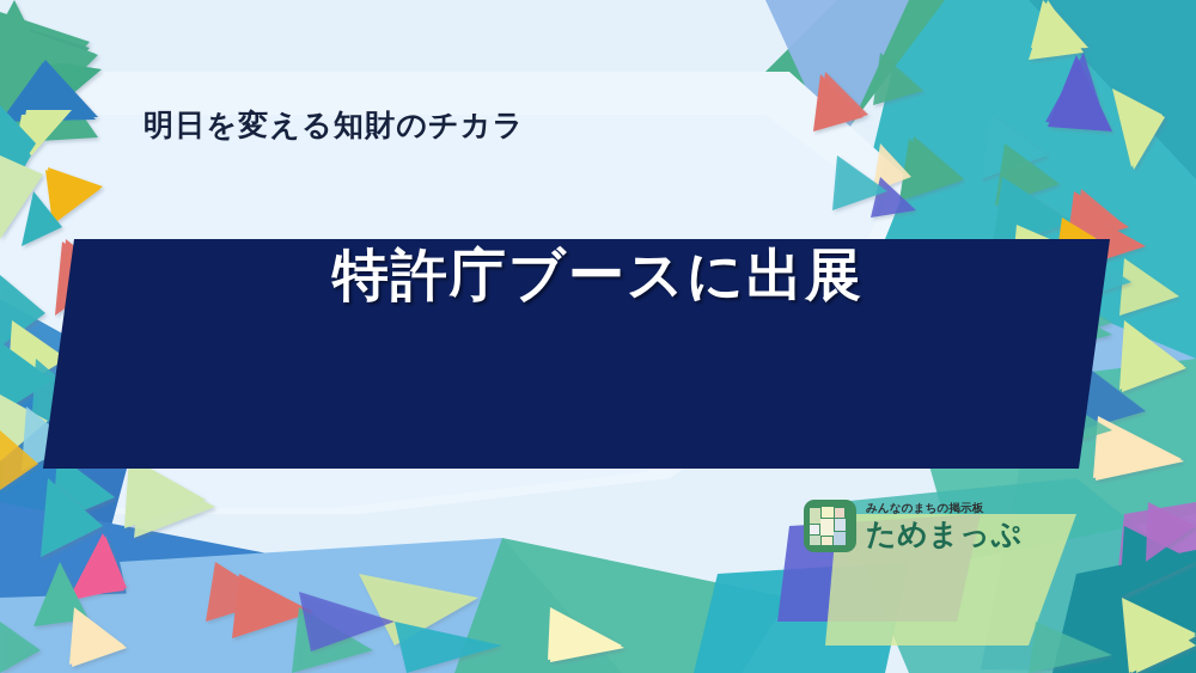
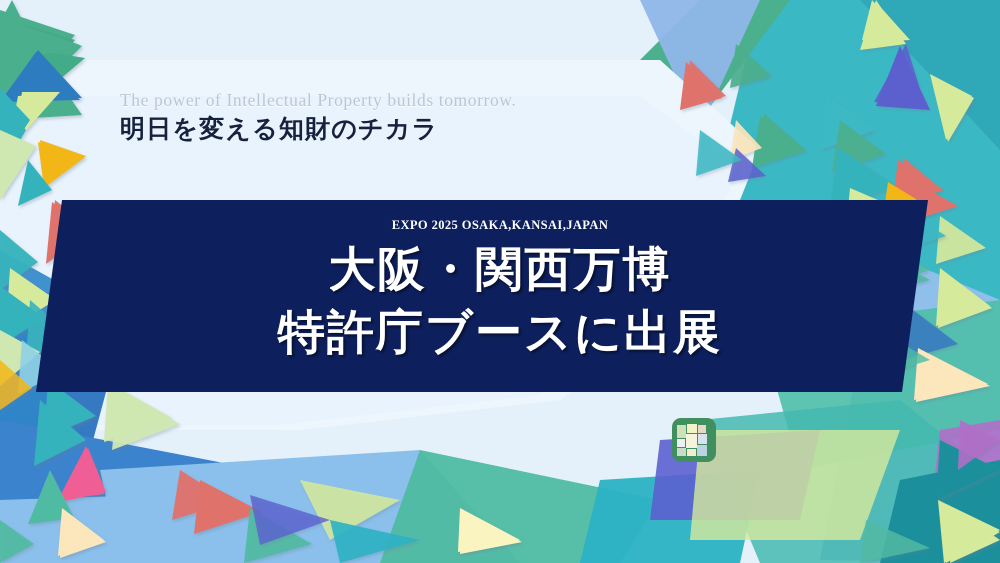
+ EXPO 2025 OSAKA,KANSAI,JAPAN
+ 大阪・関西万博
  特許庁ブースに出展
+ The power of Intellectual Property builds tomorrow.
  明日を変える知財のチカラ
- みんなのまちの掲示板
- ためまっぷ
